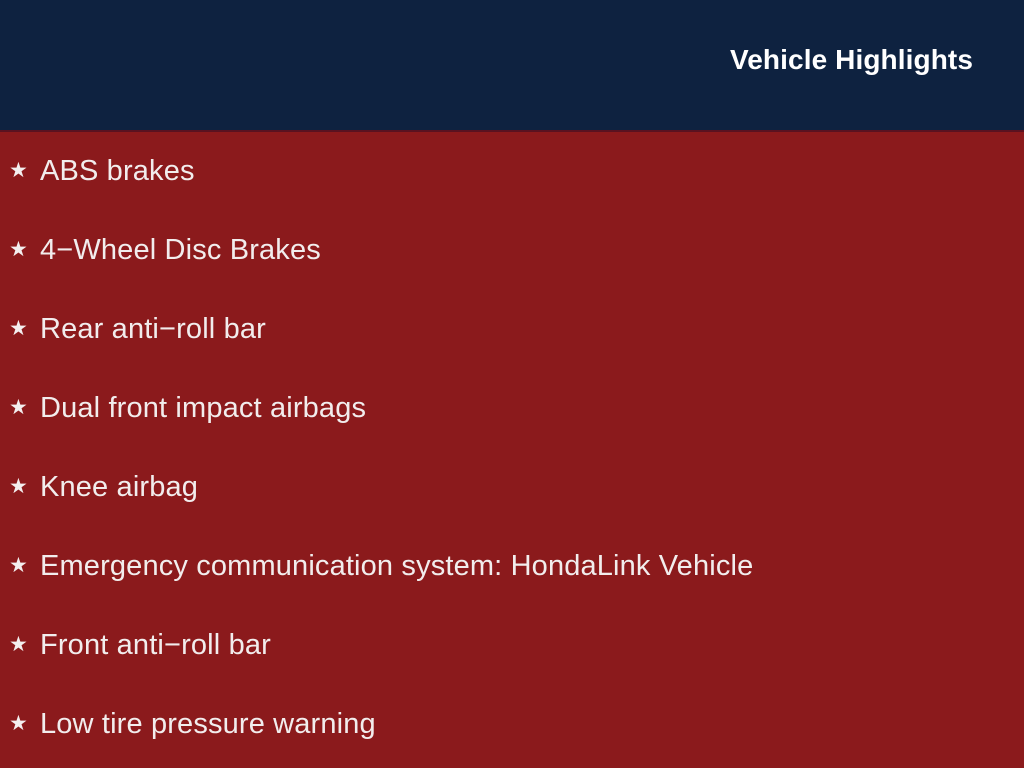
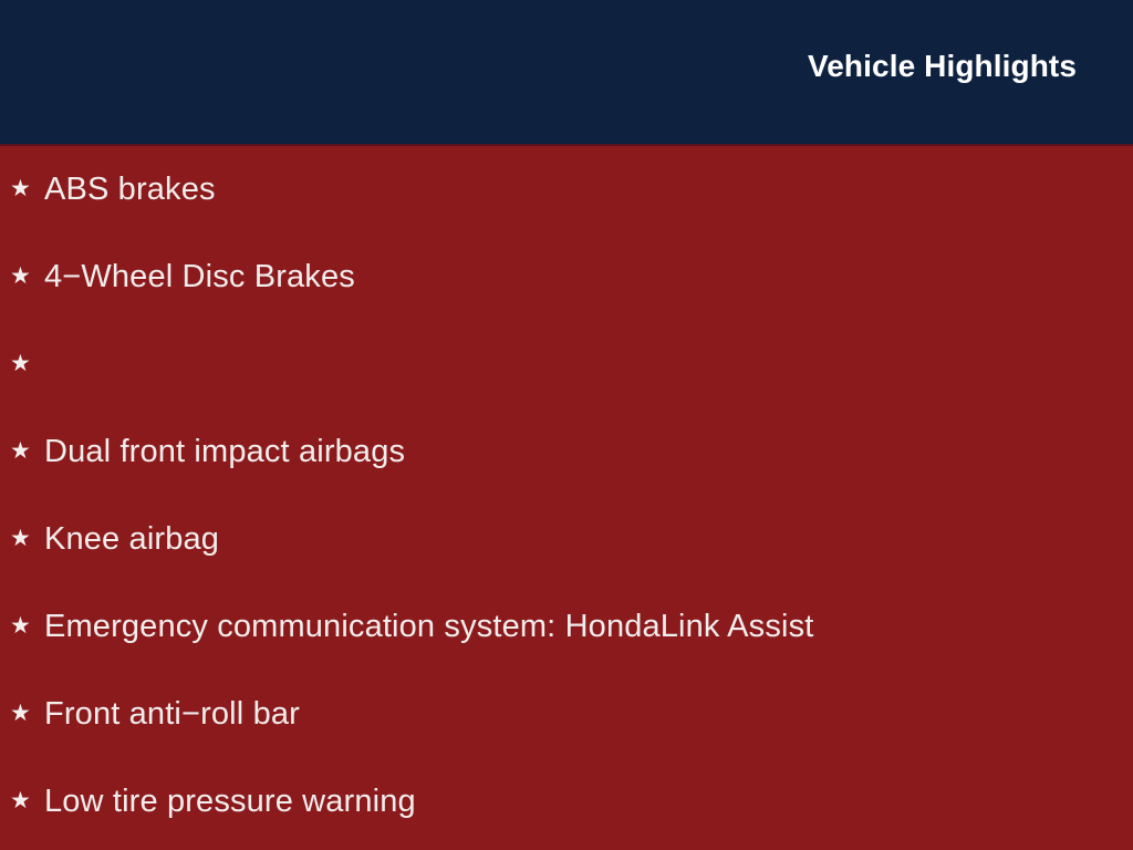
  Vehicle Highlights
  ★
  ABS brakes
  ★
  4−Wheel Disc Brakes
  ★
- Rear anti−roll bar
  ★
  Dual front impact airbags
  ★
  Knee airbag
  ★
- Emergency communication system: HondaLink Vehicle
+ Emergency communication system: HondaLink Assist
  ★
  Front anti−roll bar
  ★
  Low tire pressure warning
